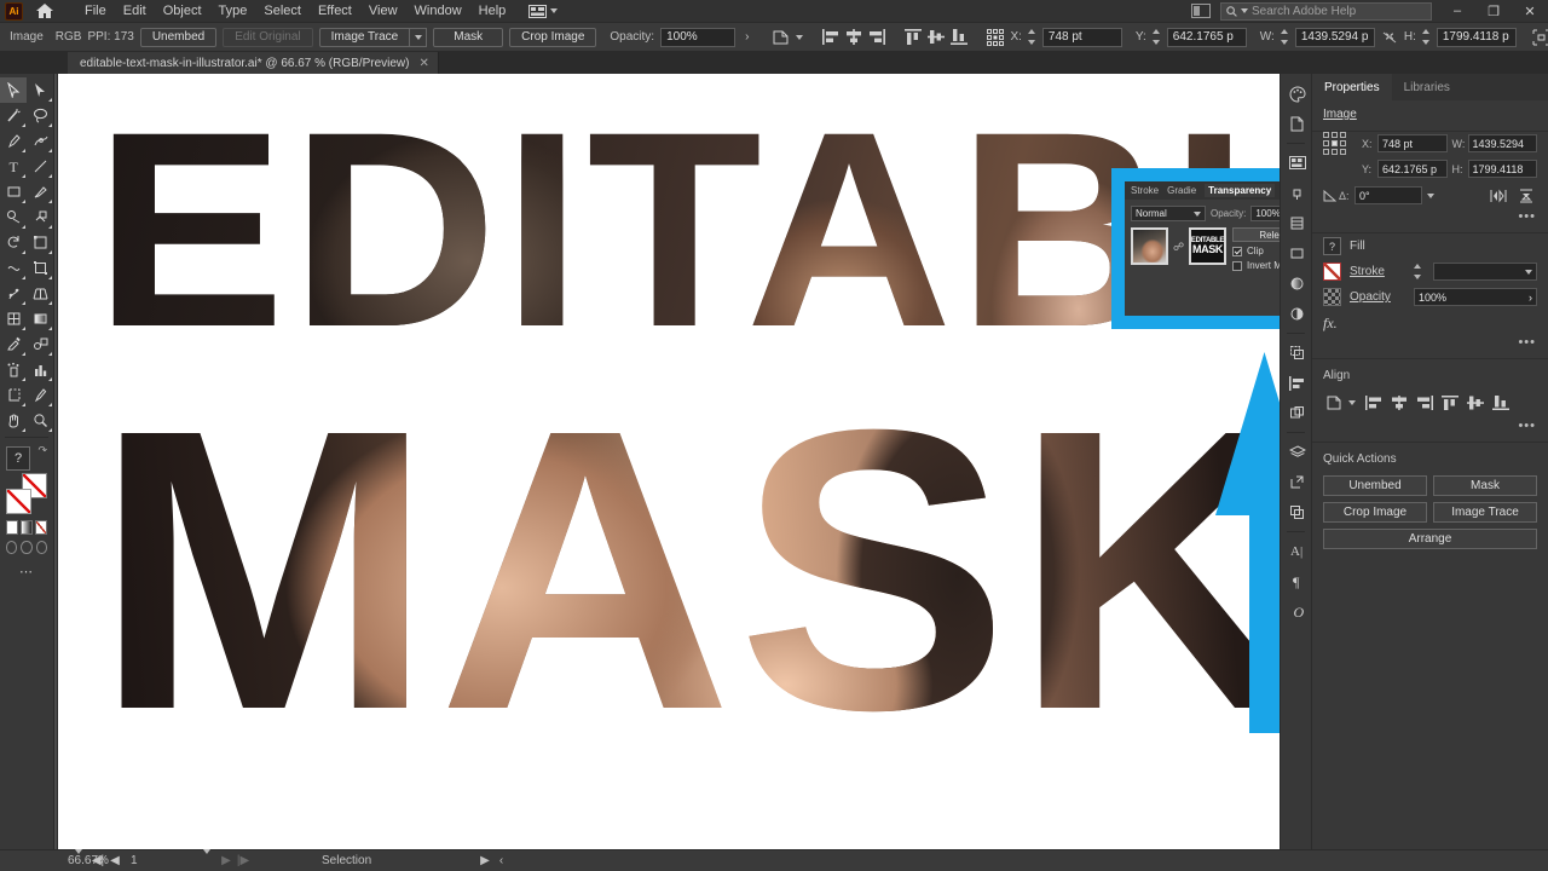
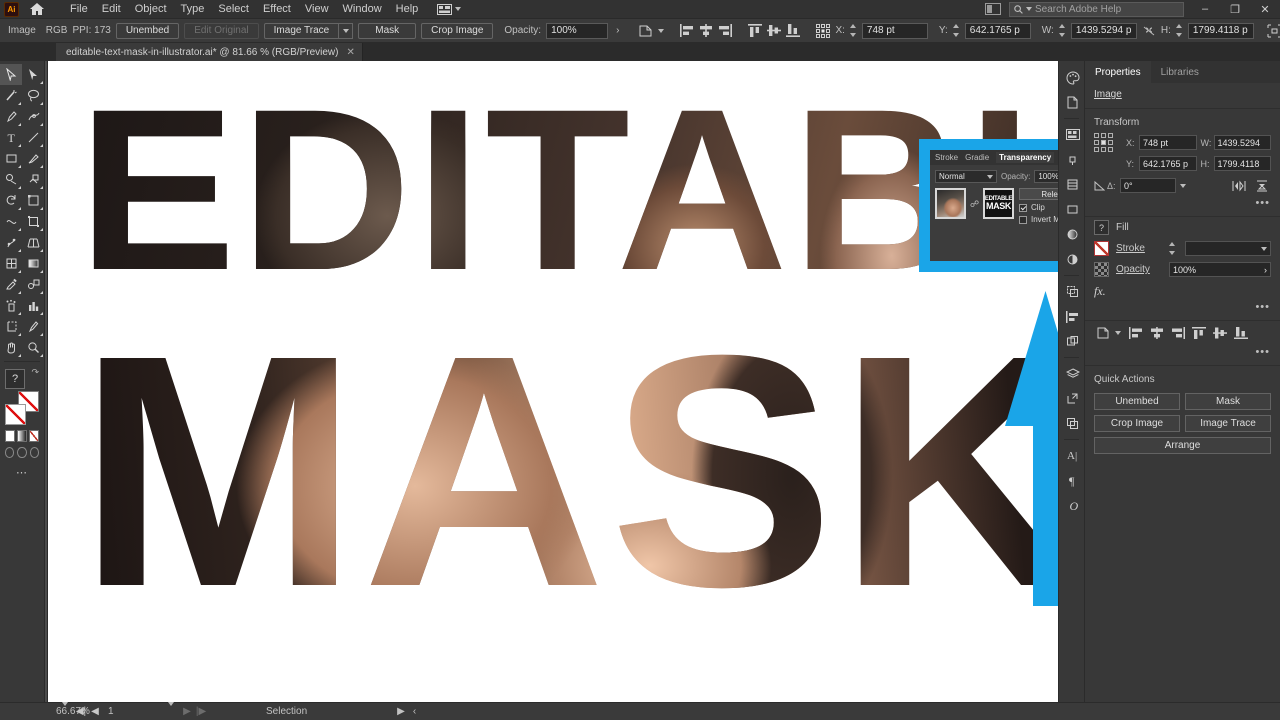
  Ai
  File
  Edit
  Object
  Type
  Select
  Effect
  View
  Window
  Help
  Search Adobe Help
  –
  ❐
  ✕
  Image
  RGB
  PPI: 173
  Unembed
  Edit Original
  Image Trace
  Mask
  Crop Image
  Opacity:
  100%
  ›
  X:
  748 pt
  Y:
  642.1765 p
  W:
  1439.5294 p
  H:
  1799.4118 p
- editable-text-mask-in-illustrator.ai* @ 66.67 % (RGB/Preview)
+ editable-text-mask-in-illustrator.ai* @ 81.66 % (RGB/Preview)
  ✕
  T
  ?
  ↷
  ⋯
  EDITAB
  MASK
  Stroke
  Gradie
  Transparency
  Normal
  Opacity:
  100%
  ☍
  MASK
  Clip
  Invert M
  A|
  ¶
  O
  Properties
  Libraries
  Image
+ Transform
  X:
  748 pt
  W:
  1439.5294
  Y:
  642.1765 p
  H:
  1799.4118
  Δ:
  0°
  •••
  ?
  Fill
  Stroke
  Opacity
  100%
  ›
  fx.
  •••
- Align
  •••
  Quick Actions
  Unembed
  Mask
  Crop Image
  Image Trace
  Arrange
  66.67%
  ◀|
  ◀
  1
  ▶
  |▶
  Selection
  ▶
  ‹
